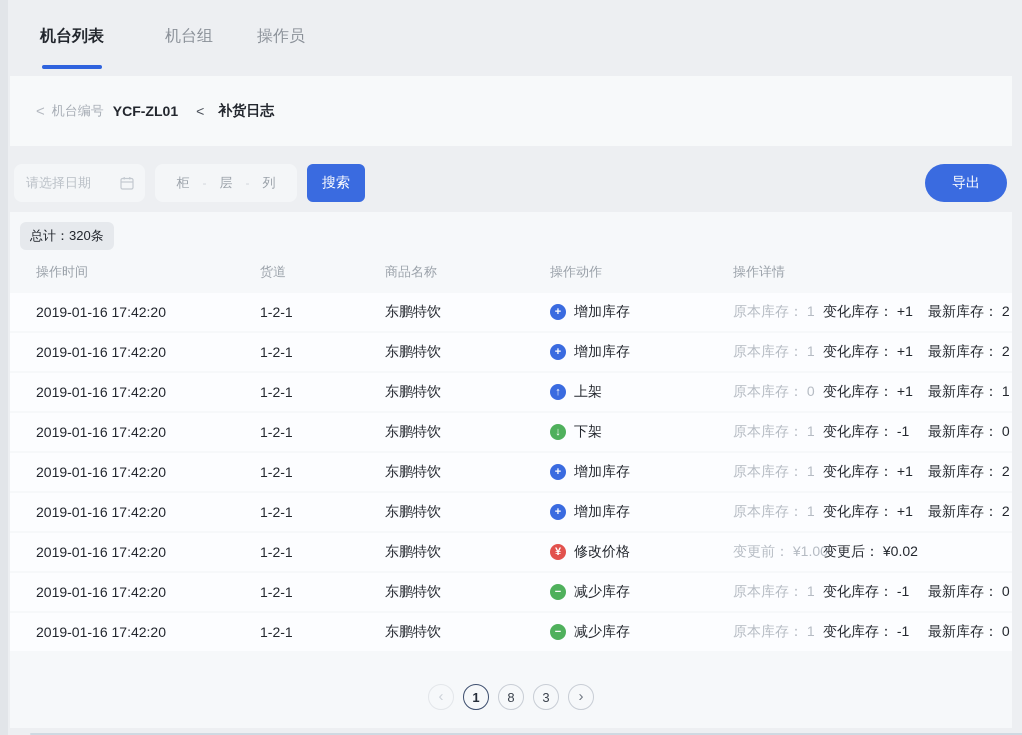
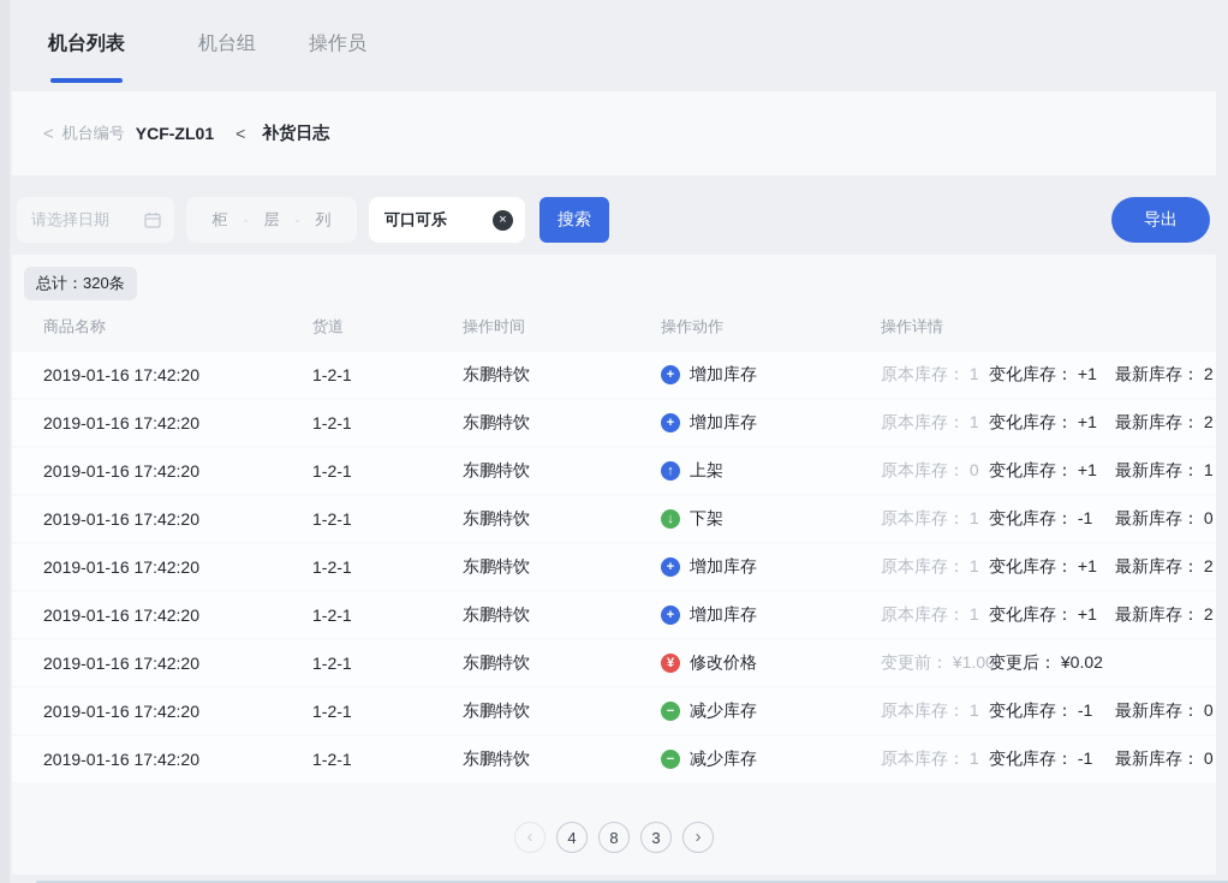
  机台列表
  机台组
  操作员
  <
  机台编号
  YCF-ZL01
  <
  补货日志
  请选择日期
  柜
  层
  列
+ 可口可乐
+ ×
  搜索
  导出
  总计：320条
- 操作时间
+ 商品名称
  货道
- 商品名称
+ 操作时间
  操作动作
  操作详情
  2019-01-16 17:42:20
  1-2-1
  东鹏特饮
  +
  增加库存
  原本库存： 1
  变化库存： +1
  最新库存： 2
  2019-01-16 17:42:20
  1-2-1
  东鹏特饮
  +
  增加库存
  原本库存： 1
  变化库存： +1
  最新库存： 2
  2019-01-16 17:42:20
  1-2-1
  东鹏特饮
  ↑
  上架
  原本库存： 0
  变化库存： +1
  最新库存： 1
  2019-01-16 17:42:20
  1-2-1
  东鹏特饮
  ↓
  下架
  原本库存： 1
  变化库存： -1
  最新库存： 0
  2019-01-16 17:42:20
  1-2-1
  东鹏特饮
  +
  增加库存
  原本库存： 1
  变化库存： +1
  最新库存： 2
  2019-01-16 17:42:20
  1-2-1
  东鹏特饮
  +
  增加库存
  原本库存： 1
  变化库存： +1
  最新库存： 2
  2019-01-16 17:42:20
  1-2-1
  东鹏特饮
  ¥
  修改价格
  变更前： ¥1.0
  变更后： ¥0.02
  2019-01-16 17:42:20
  1-2-1
  东鹏特饮
  −
  减少库存
  原本库存： 1
  变化库存： -1
  最新库存： 0
  2019-01-16 17:42:20
  1-2-1
  东鹏特饮
  −
  减少库存
  原本库存： 1
  变化库存： -1
  最新库存： 0
  ‹
- 1
+ 4
  8
  3
  ›
